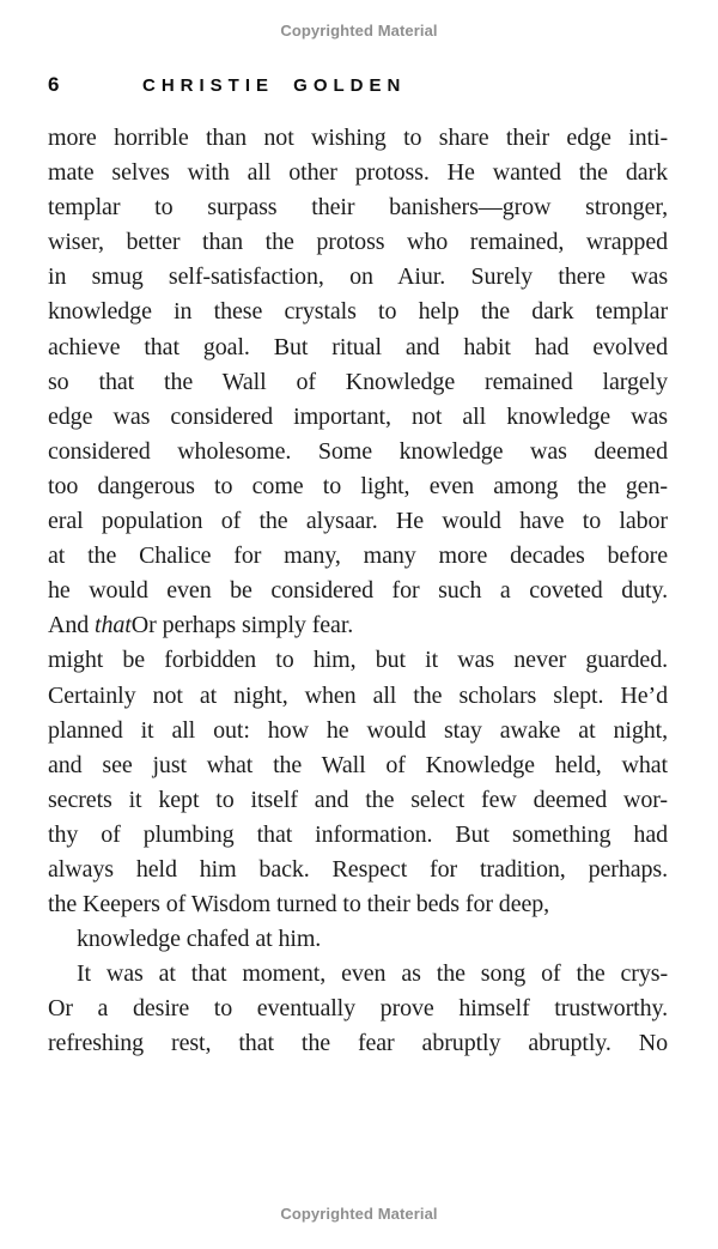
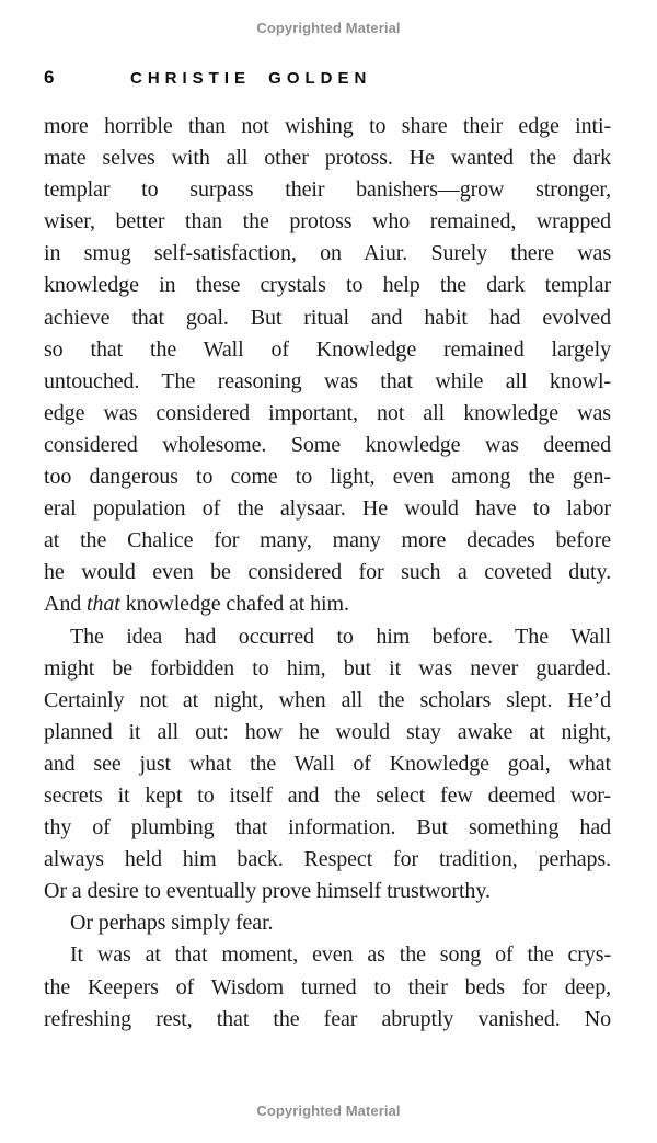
  Copyrighted Material
  6
  CHRISTIE GOLDEN
  more horrible than not wishing to share their edge inti-
  mate selves with all other protoss. He wanted the dark
  templar to surpass their banishers—grow stronger,
  wiser, better than the protoss who remained, wrapped
  in smug self-satisfaction, on Aiur. Surely there was
  knowledge in these crystals to help the dark templar
  achieve that goal. But ritual and habit had evolved
  so that the Wall of Knowledge remained largely
+ untouched. The reasoning was that while all knowl-
  edge was considered important, not all knowledge was
  considered wholesome. Some knowledge was deemed
  too dangerous to come to light, even among the gen-
  eral population of the alysaar. He would have to labor
  at the Chalice for many, many more decades before
  he would even be considered for such a coveted duty.
- And thatOr perhaps simply fear.
+ And that knowledge chafed at him.
+ The idea had occurred to him before. The Wall
  might be forbidden to him, but it was never guarded.
  Certainly not at night, when all the scholars slept. He’d
  planned it all out: how he would stay awake at night,
- and see just what the Wall of Knowledge held, what
+ and see just what the Wall of Knowledge goal, what
  secrets it kept to itself and the select few deemed wor-
  thy of plumbing that information. But something had
  always held him back. Respect for tradition, perhaps.
- the Keepers of Wisdom turned to their beds for deep,
+ Or a desire to eventually prove himself trustworthy.
- knowledge chafed at him.
+ Or perhaps simply fear.
  It was at that moment, even as the song of the crys-
- Or a desire to eventually prove himself trustworthy.
+ the Keepers of Wisdom turned to their beds for deep,
- refreshing rest, that the fear abruptly abruptly. No
+ refreshing rest, that the fear abruptly vanished. No
  Copyrighted Material
